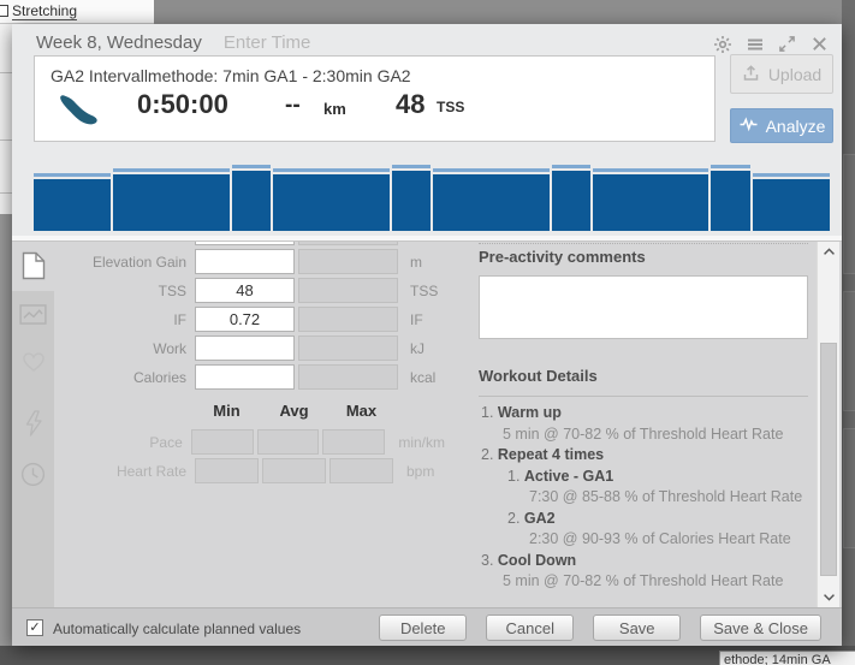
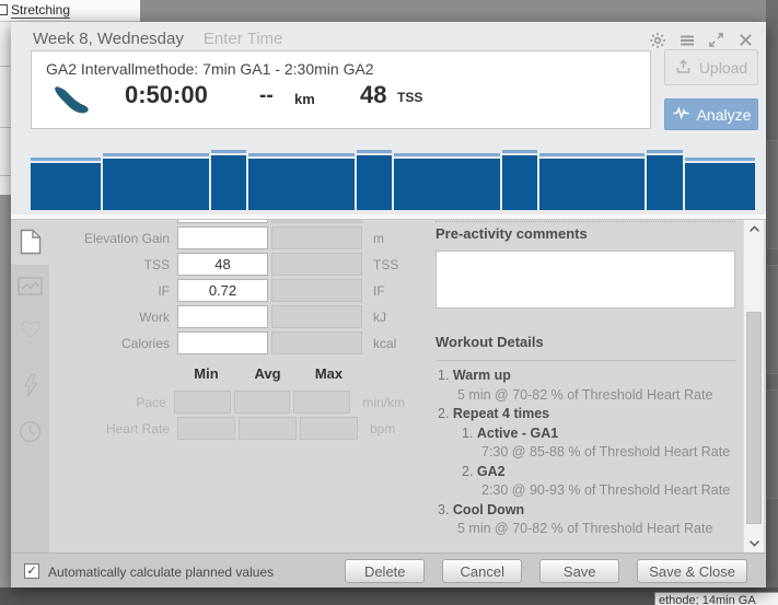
  Stretching
  ethode; 14min GA
  Week 8, Wednesday
  Enter Time
  GA2 Intervallmethode: 7min GA1 - 2:30min GA2
  0:50:00
  --
  km
  48
  TSS
  Upload
  Analyze
  Elevation Gain
  m
  TSS
  48
  TSS
  IF
  0.72
  IF
  Work
  kJ
  Calories
  kcal
  Min
  Avg
  Max
  Pace
  min/km
  Heart Rate
  bpm
  Pre-activity comments
  Workout Details
  1. Warm up
  5 min @ 70-82 % of Threshold Heart Rate
  2. Repeat 4 times
  1. Active - GA1
  7:30 @ 85-88 % of Threshold Heart Rate
  2. GA2
- 2:30 @ 90-93 % of Calories Heart Rate
+ 2:30 @ 90-93 % of Threshold Heart Rate
  3. Cool Down
  5 min @ 70-82 % of Threshold Heart Rate
  ✓
  Automatically calculate planned values
  Delete
  Cancel
  Save
  Save & Close
